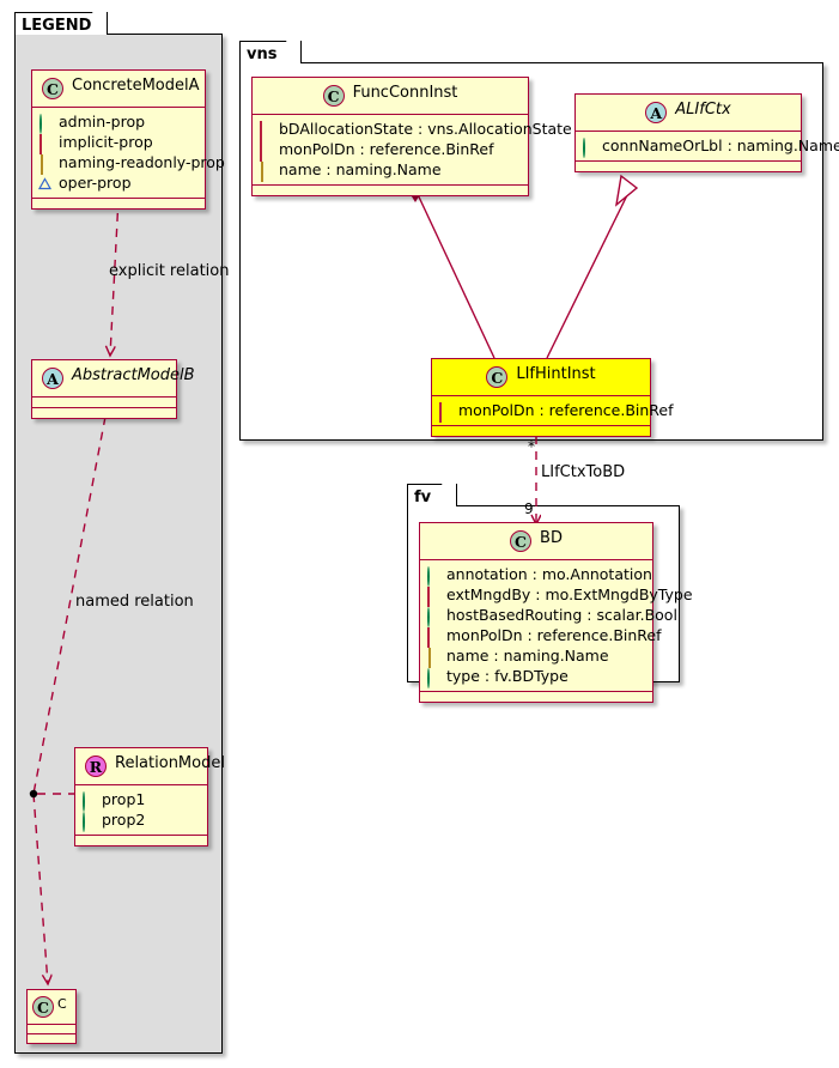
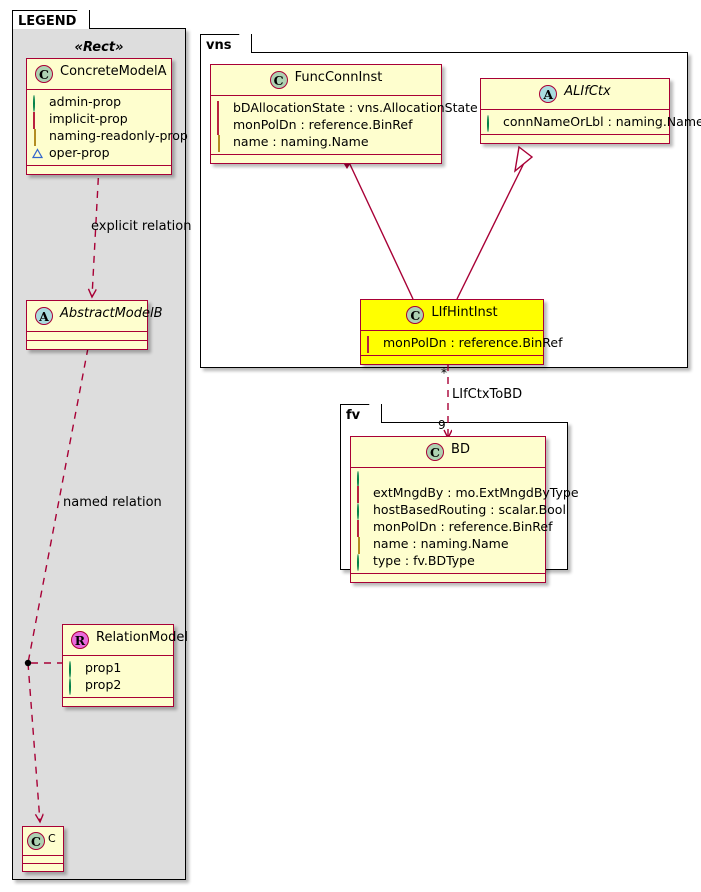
  LEGEND
+ «Rect»
  C ConcreteModelA
  admin-prop
  implicit-prop
  naming-readonly-prop
  oper-prop
  explicit relation
  A AbstractModelB
  named relation
  R RelationModel
  prop1
  prop2
  C C
  vns
  C FuncConnInst
  bDAllocationState : vns.AllocationState
  monPolDn : reference.BinRef
  name : naming.Name
  A ALIfCtx
  connNameOrLbl : naming.Name
  C LIfHintInst
  monPolDn : reference.BinRef
  *
  LIfCtxToBD
  9
  fv
  C BD
- annotation : mo.Annotation
  extMngdBy : mo.ExtMngdByType
  hostBasedRouting : scalar.Bool
  monPolDn : reference.BinRef
  name : naming.Name
  type : fv.BDType
